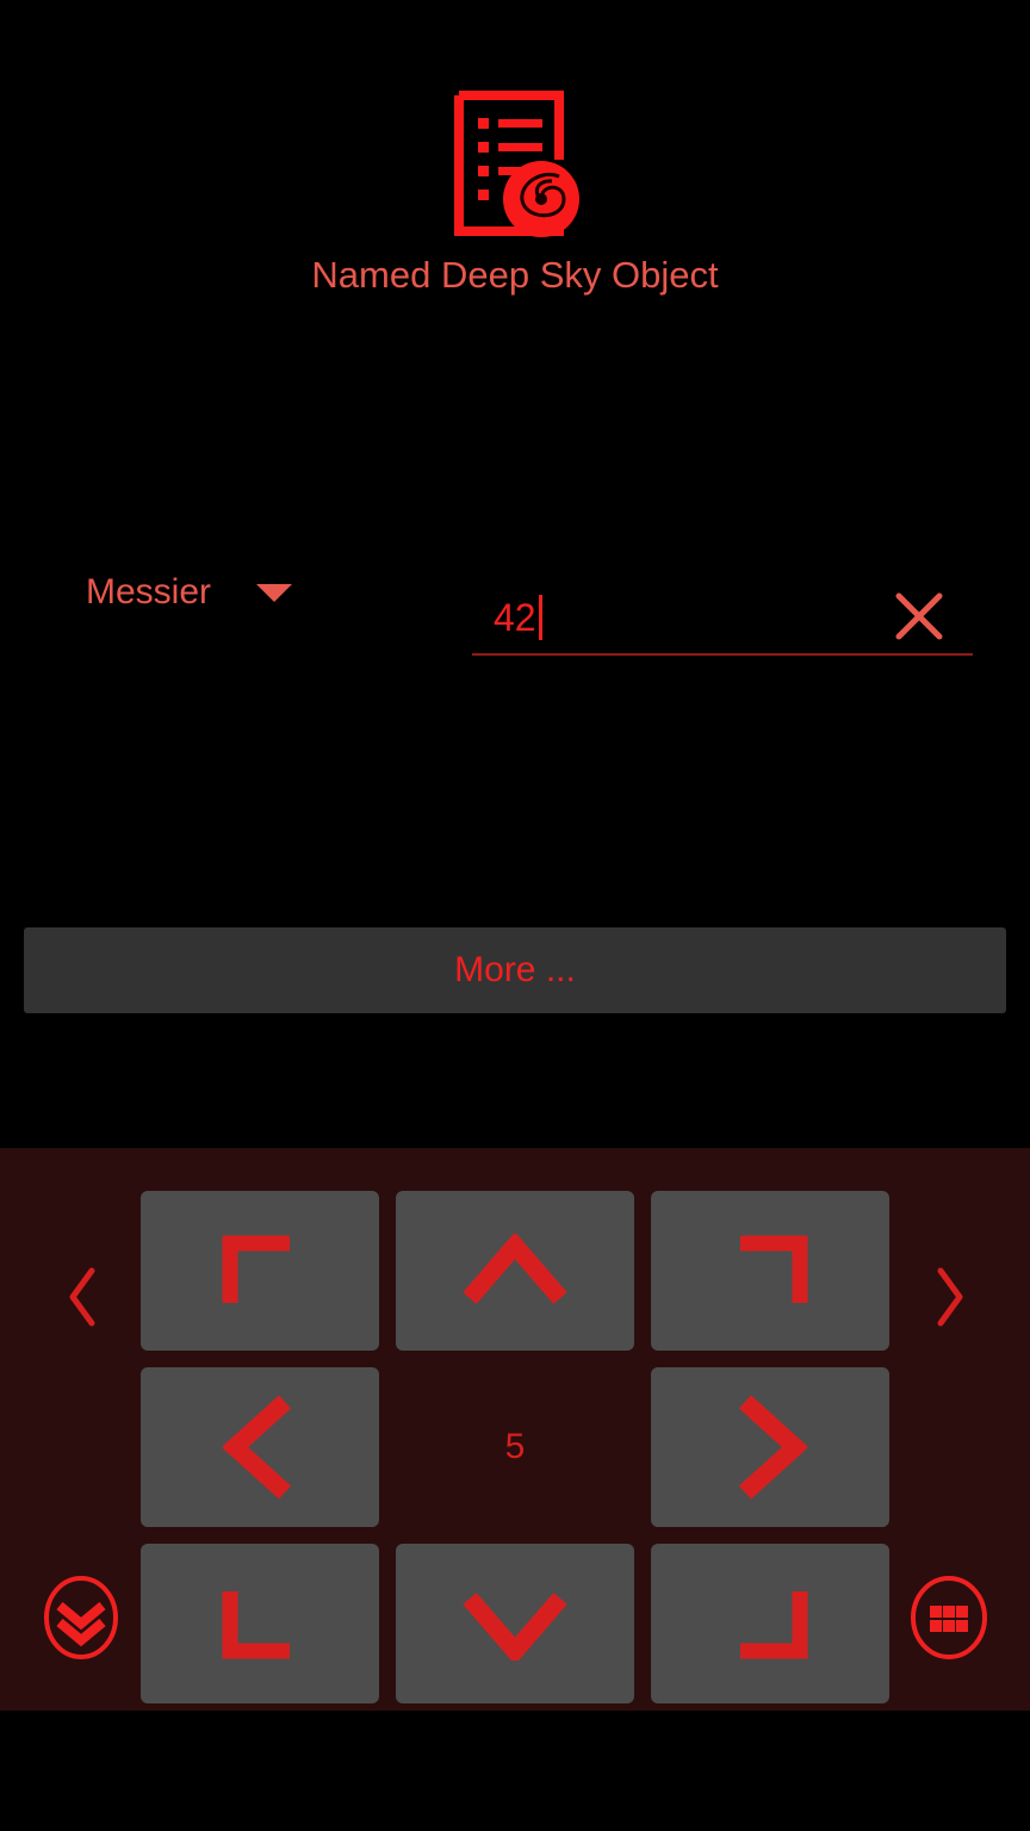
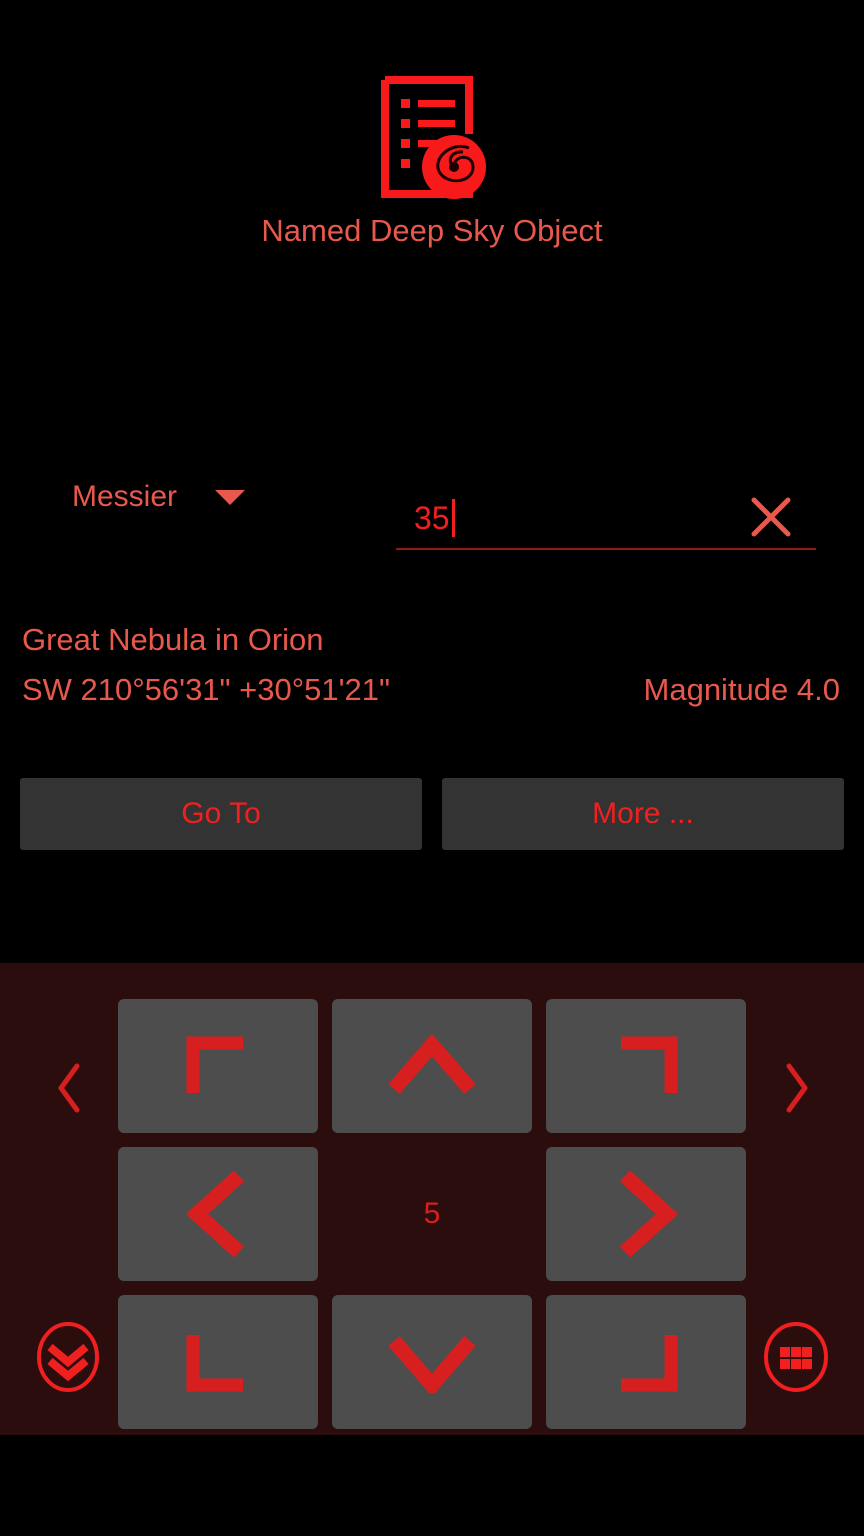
  Named Deep Sky Object
  Messier
- 42
+ 35
+ Great Nebula in Orion
+ SW 210°56'31" +30°51'21"
+ Magnitude 4.0
+ Go To
  More ...
  5
